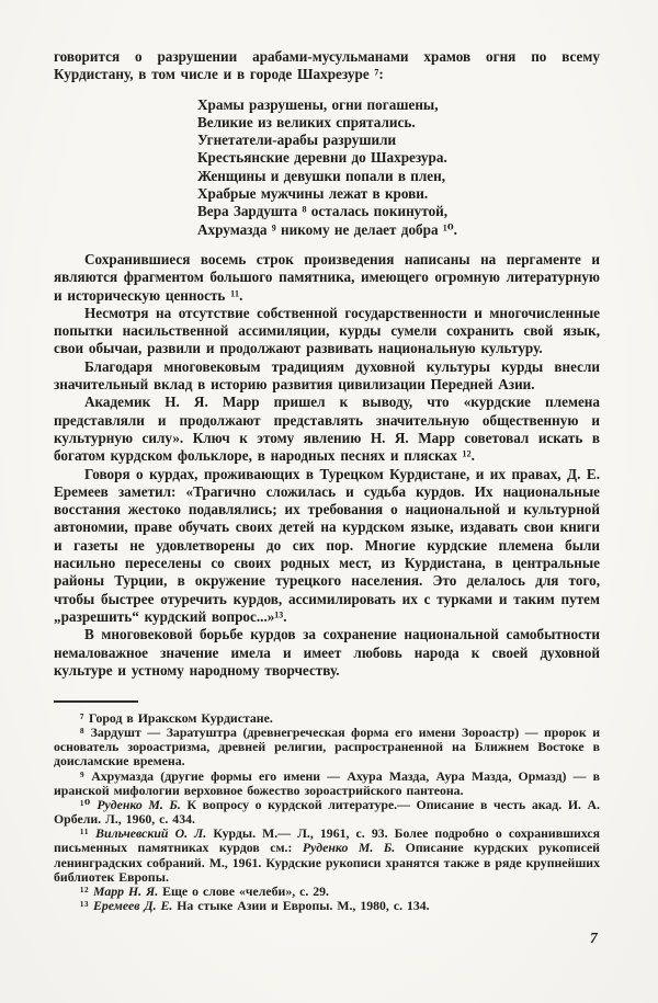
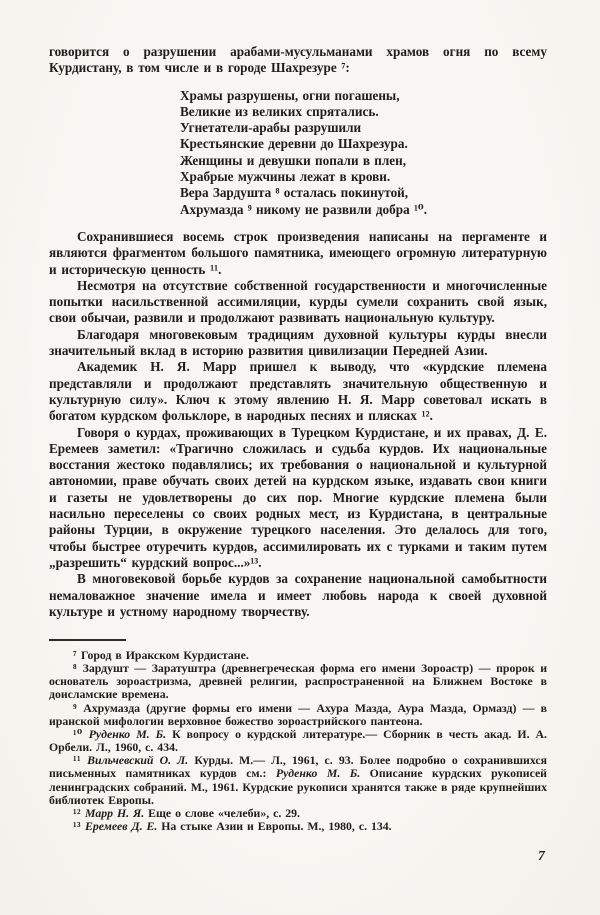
  говорится о разрушении арабами-мусульманами храмов огня по всему Курдистану, в том числе и в городе Шахрезуре ⁷:
  Храмы разрушены, огни погашены,
  Великие из великих спрятались.
  Угнетатели-арабы разрушили
  Крестьянские деревни до Шахрезура.
  Женщины и девушки попали в плен,
  Храбрые мужчины лежат в крови.
  Вера Зардушта ⁸ осталась покинутой,
- Ахрумазда ⁹ никому не делает добра ¹⁰.
+ Ахрумазда ⁹ никому не развили добра ¹⁰.
  Сохранившиеся восемь строк произведения написаны на пергаменте и являются фрагментом большого памятника, имеющего огромную литературную и историческую ценность ¹¹.
  Несмотря на отсутствие собственной государственности и многочисленные попытки насильственной ассимиляции, курды сумели сохранить свой язык, свои обычаи, развили и продолжают развивать национальную культуру.
  Благодаря многовековым традициям духовной культуры курды внесли значительный вклад в историю развития цивилизации Передней Азии.
  Академик Н. Я. Марр пришел к выводу, что «курдские племена представляли и продолжают представлять значительную общественную и культурную силу». Ключ к этому явлению Н. Я. Марр советовал искать в богатом курдском фольклоре, в народных песнях и плясках ¹².
  Говоря о курдах, проживающих в Турецком Курдистане, и их правах, Д. Е. Еремеев заметил: «Трагично сложилась и судьба курдов. Их национальные восстания жестоко подавлялись; их требования о национальной и культурной автономии, праве обучать своих детей на курдском языке, издавать свои книги и газеты не удовлетворены до сих пор. Многие курдские племена были насильно переселены со своих родных мест, из Курдистана, в центральные районы Турции, в окружение турецкого населения. Это делалось для того, чтобы быстрее отуречить курдов, ассимилировать их с турками и таким путем „разрешить“ курдский вопрос...»¹³.
  В многовековой борьбе курдов за сохранение национальной самобытности немаловажное значение имела и имеет любовь народа к своей духовной культуре и устному народному творчеству.
  ⁷ Город в Иракском Курдистане.
  ⁸ Зардушт — Заратуштра (древнегреческая форма его имени Зороастр) — пророк и основатель зороастризма, древней религии, распространенной на Ближнем Востоке в доисламские времена.
  ⁹ Ахрумазда (другие формы его имени — Ахура Мазда, Аура Мазда, Ормазд) — в иранской мифологии верховное божество зороастрийского пантеона.
- ¹⁰ Руденко М. Б. К вопросу о курдской литературе.— Описание в честь акад. И. А. Орбели. Л., 1960, с. 434.
+ ¹⁰ Руденко М. Б. К вопросу о курдской литературе.— Сборник в честь акад. И. А. Орбели. Л., 1960, с. 434.
  ¹¹ Вильчевский О. Л. Курды. М.— Л., 1961, с. 93. Более подробно о сохранившихся письменных памятниках курдов см.: Руденко М. Б. Описание курдских рукописей ленинградских собраний. М., 1961. Курдские рукописи хранятся также в ряде крупнейших библиотек Европы.
  ¹² Марр Н. Я. Еще о слове «челеби», с. 29.
  ¹³ Еремеев Д. Е. На стыке Азии и Европы. М., 1980, с. 134.
  7
